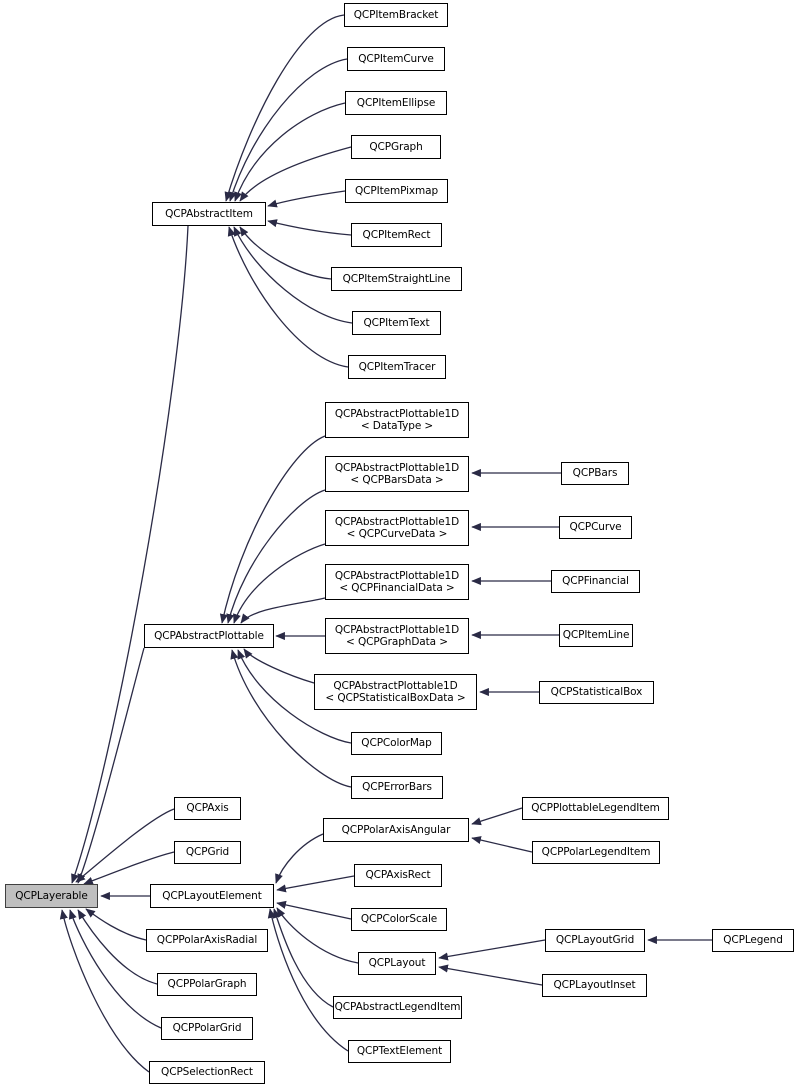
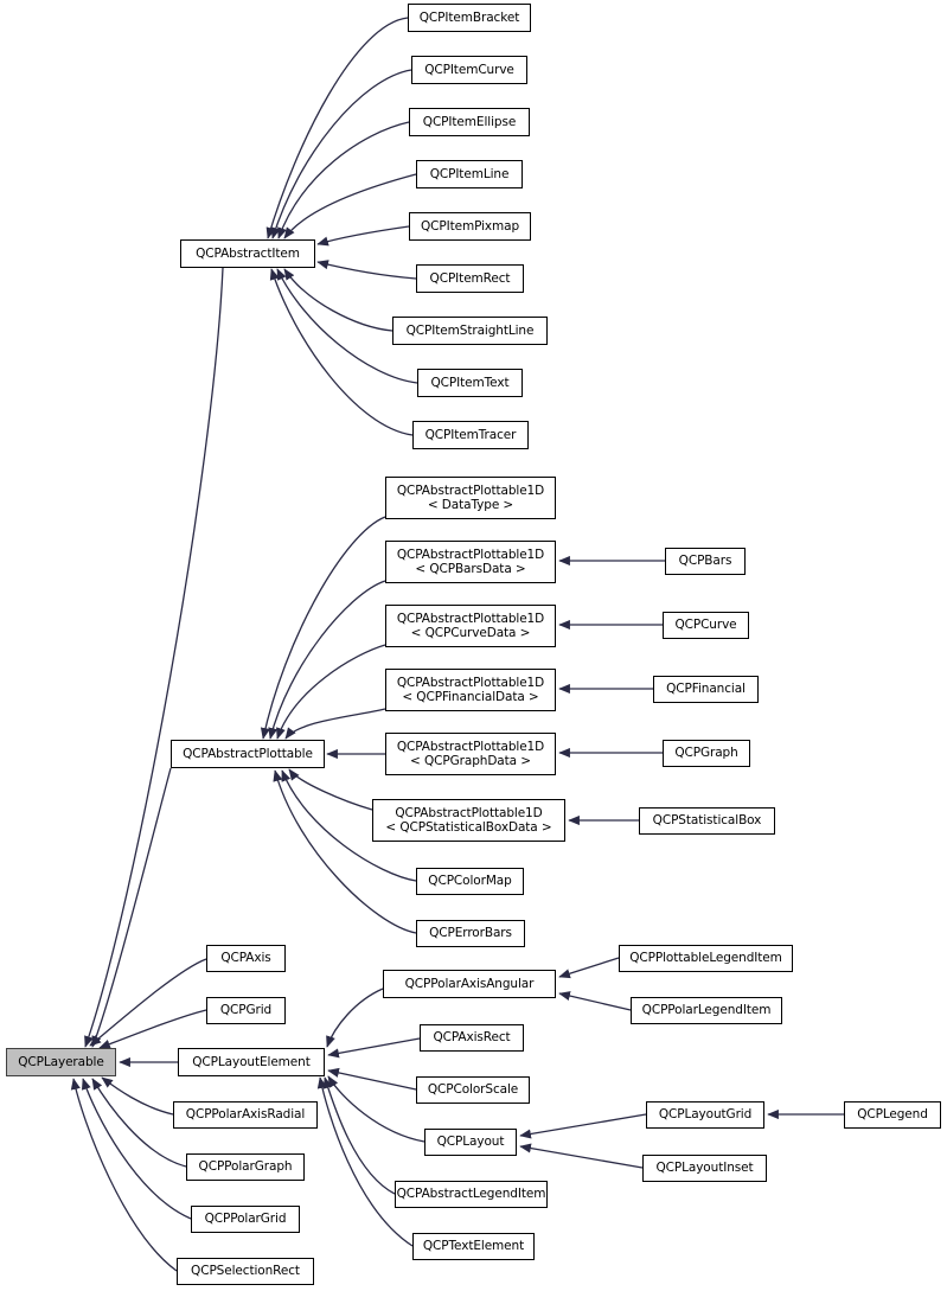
  QCPItemBracket
  QCPItemCurve
  QCPItemEllipse
- QCPGraph
+ QCPItemLine
  QCPItemPixmap
  QCPItemRect
  QCPItemStraightLine
  QCPItemText
  QCPItemTracer
  QCPAbstractItem
  QCPAbstractPlottable1D
  < DataType >
  QCPAbstractPlottable1D
  < QCPBarsData >
  QCPAbstractPlottable1D
  < QCPCurveData >
  QCPAbstractPlottable1D
  < QCPFinancialData >
  QCPAbstractPlottable1D
  < QCPGraphData >
  QCPAbstractPlottable1D
  < QCPStatisticalBoxData >
  QCPBars
  QCPCurve
  QCPFinancial
- QCPItemLine
+ QCPGraph
  QCPStatisticalBox
  QCPColorMap
  QCPErrorBars
  QCPAbstractPlottable
  QCPAxis
  QCPGrid
  QCPLayoutElement
  QCPPolarAxisRadial
  QCPPolarGraph
  QCPPolarGrid
  QCPSelectionRect
  QCPLayerable
  QCPPolarAxisAngular
  QCPPlottableLegendItem
  QCPPolarLegendItem
  QCPAxisRect
  QCPColorScale
  QCPLayout
  QCPAbstractLegendItem
  QCPTextElement
  QCPLayoutGrid
  QCPLayoutInset
  QCPLegend
